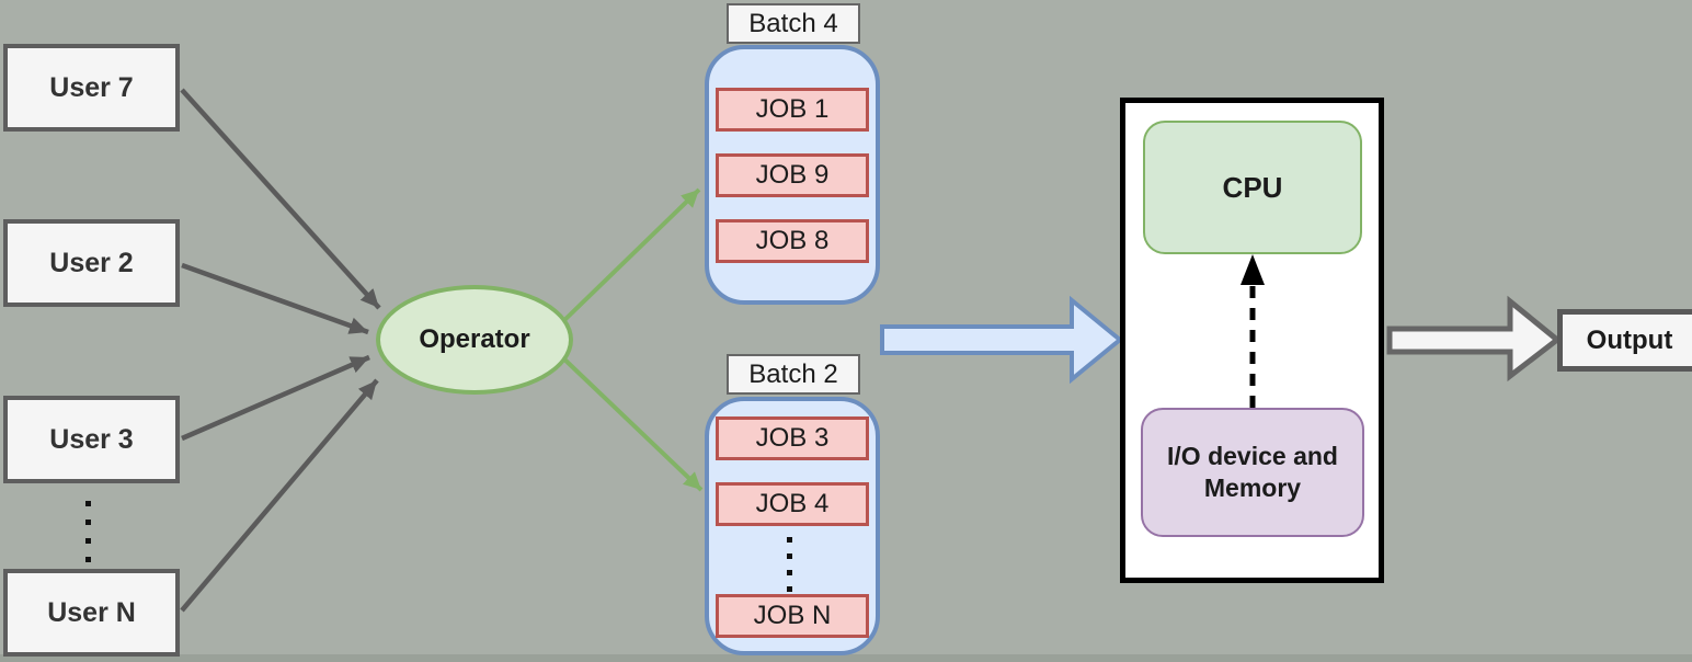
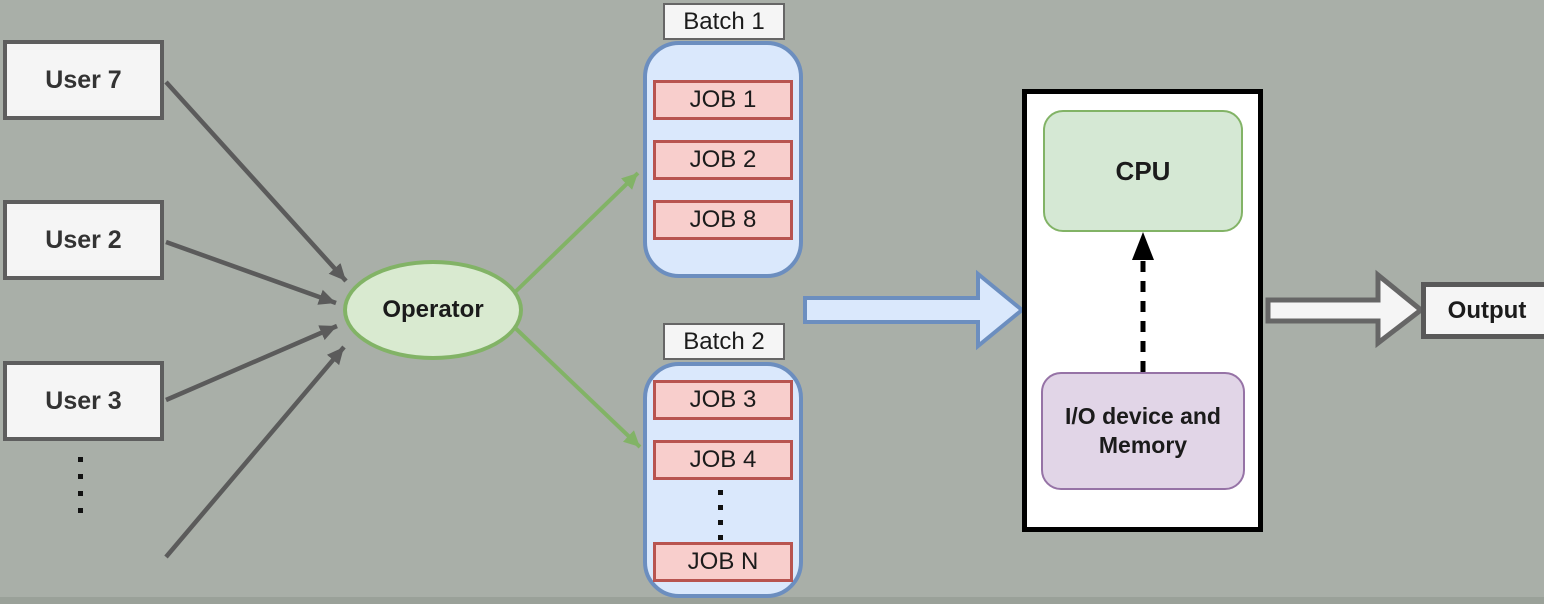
  User 7
  User 2
  User 3
- User N
  Operator
  JOB 1
- JOB 9
+ JOB 2
  JOB 8
- Batch 4
+ Batch 1
  JOB 3
  JOB 4
  JOB N
  Batch 2
  CPU
  I/O device and Memory
  Output
